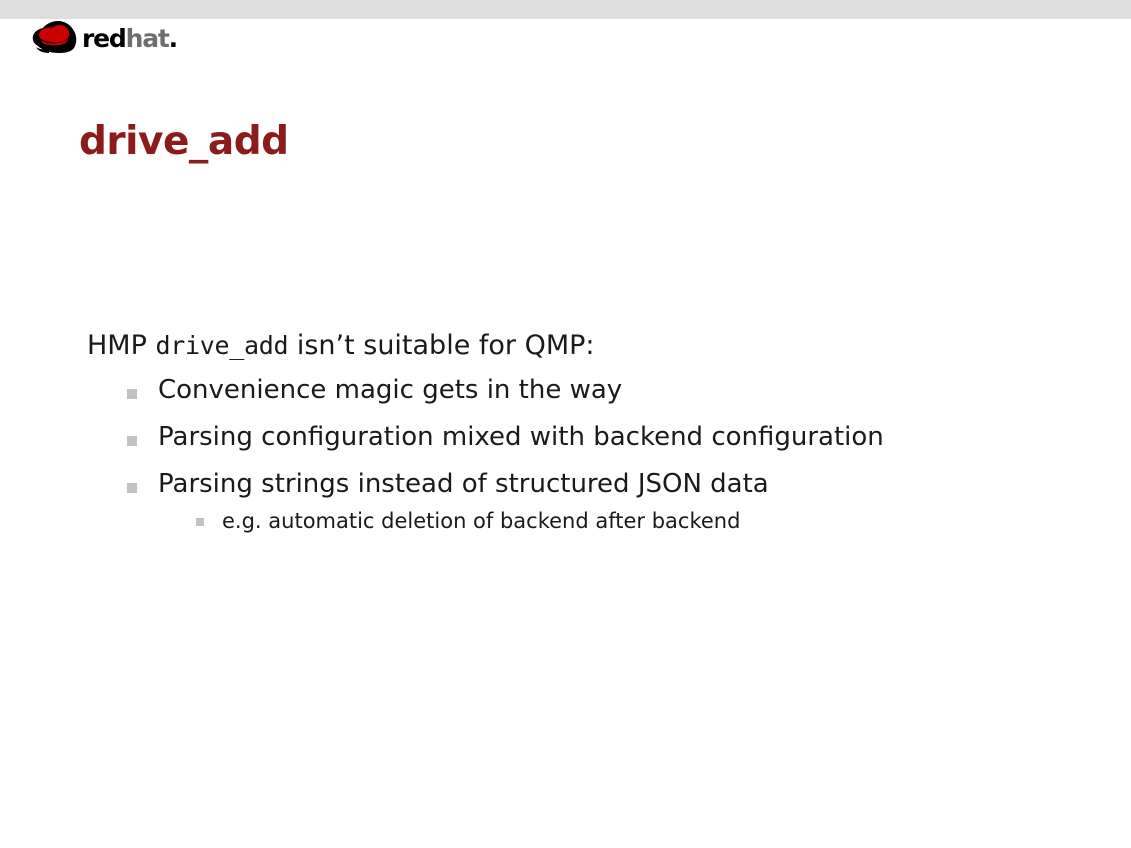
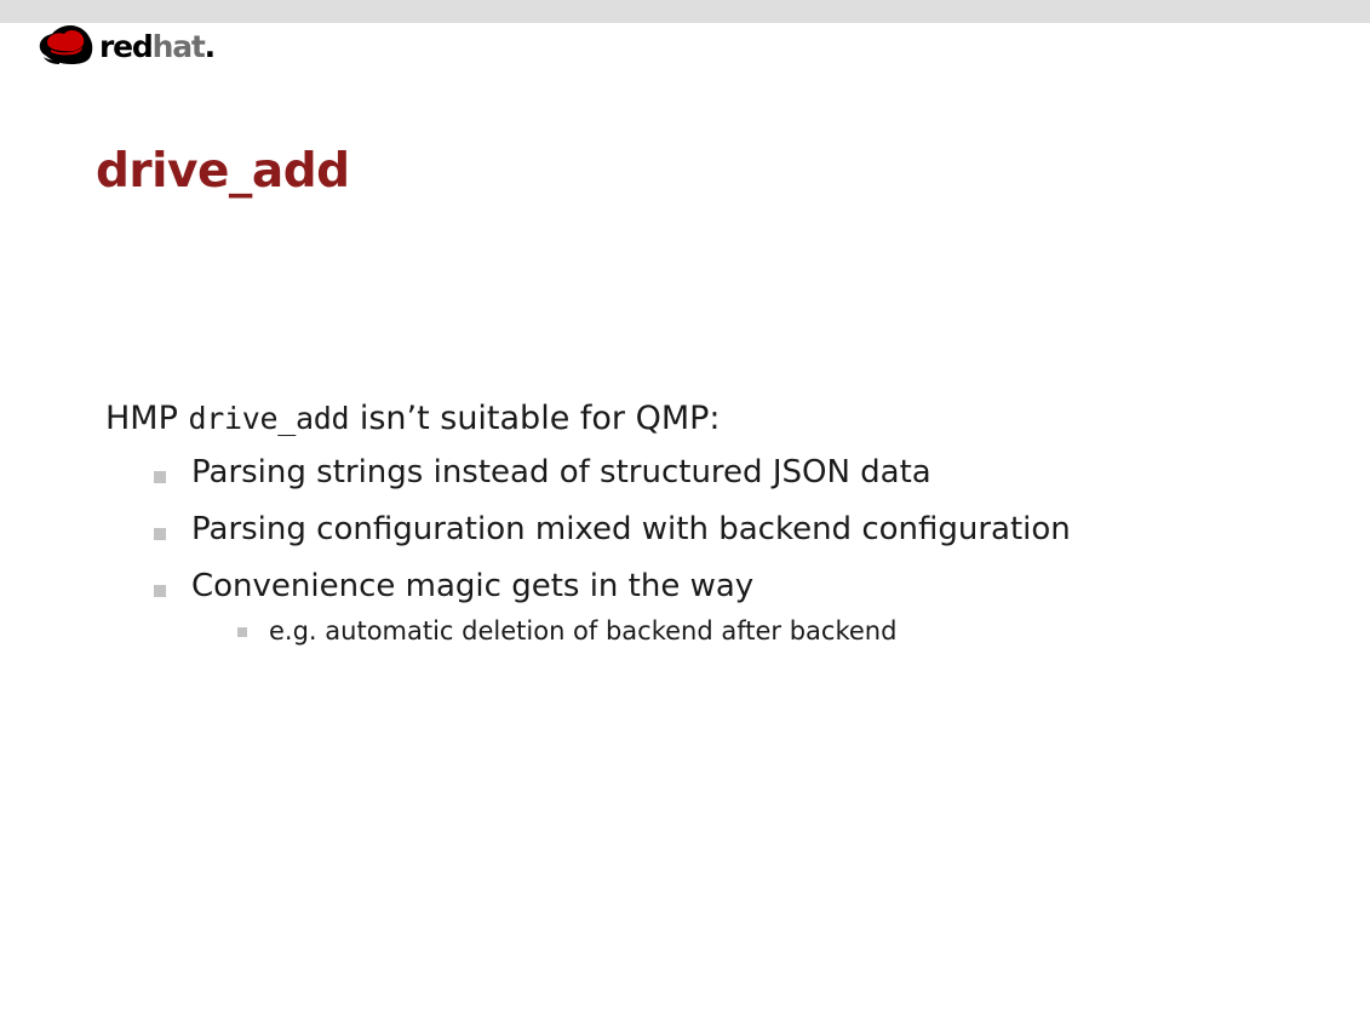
  redhat.
  drive_add
  HMP drive_add isn’t suitable for QMP:
- Convenience magic gets in the way
+ Parsing strings instead of structured JSON data
  Parsing configuration mixed with backend configuration
- Parsing strings instead of structured JSON data
+ Convenience magic gets in the way
  e.g. automatic deletion of backend after backend
